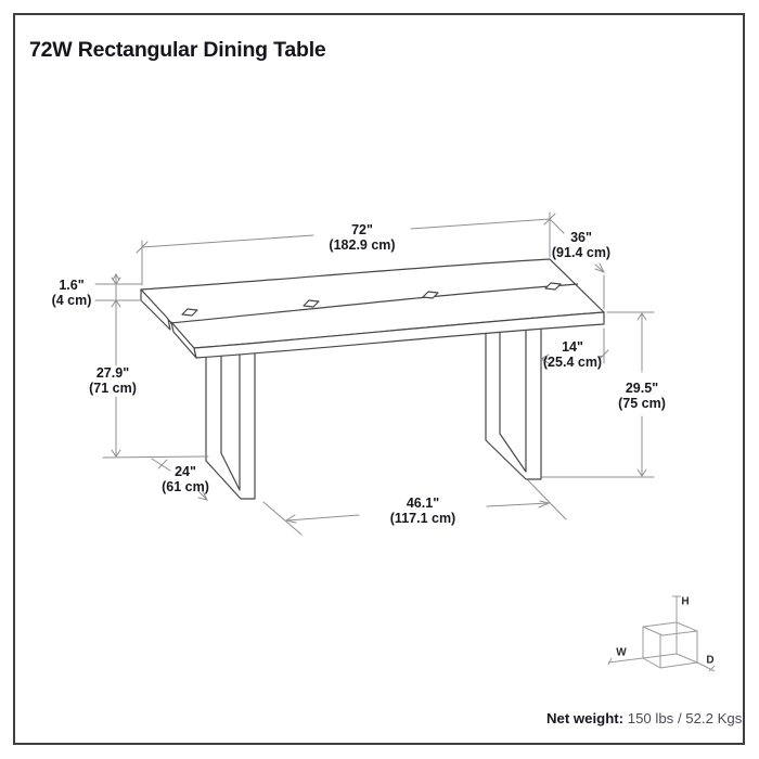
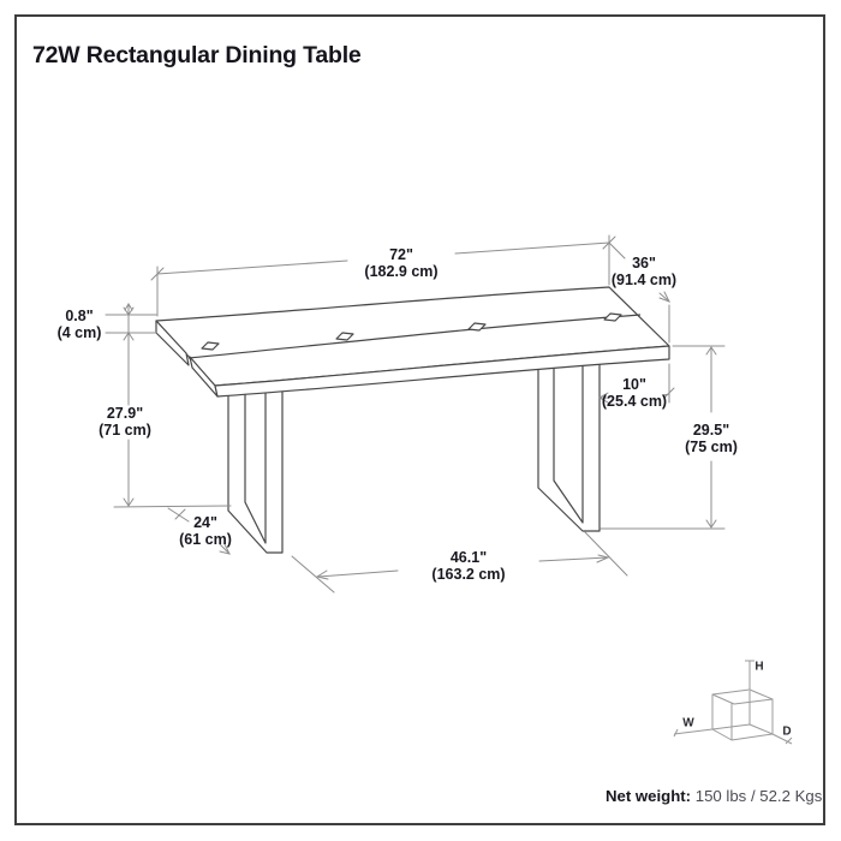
  72W Rectangular Dining Table
  72"
  (182.9 cm)
  36"
  (91.4 cm)
- 1.6"
+ 0.8"
  (4 cm)
  27.9"
  (71 cm)
  24"
  (61 cm)
- 14"
+ 10"
  (25.4 cm)
  29.5"
  (75 cm)
  46.1"
- (117.1 cm)
+ (163.2 cm)
  H
  W
  D
  Net weight: 150 lbs / 52.2 Kgs
